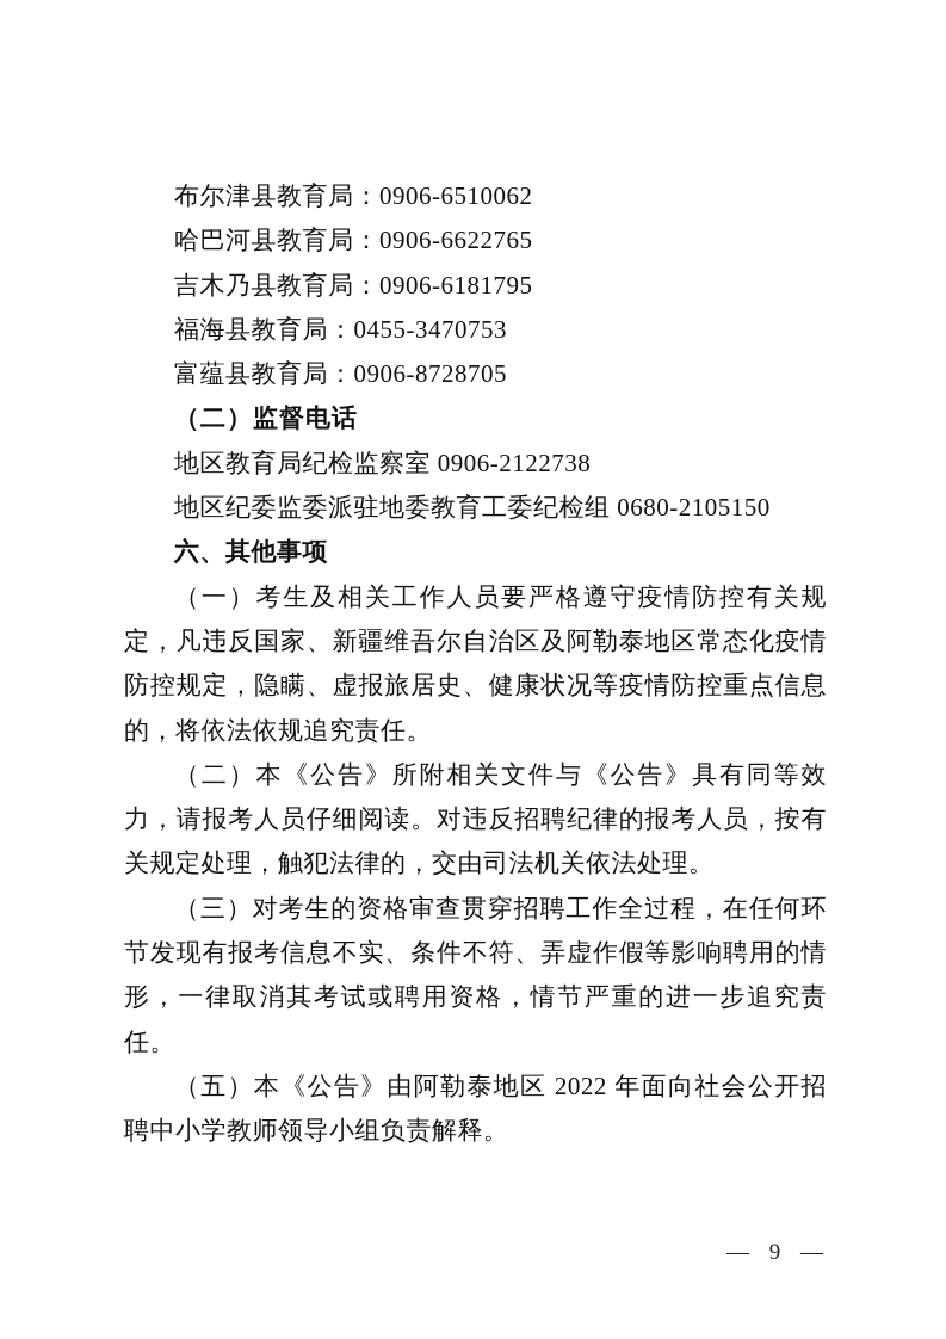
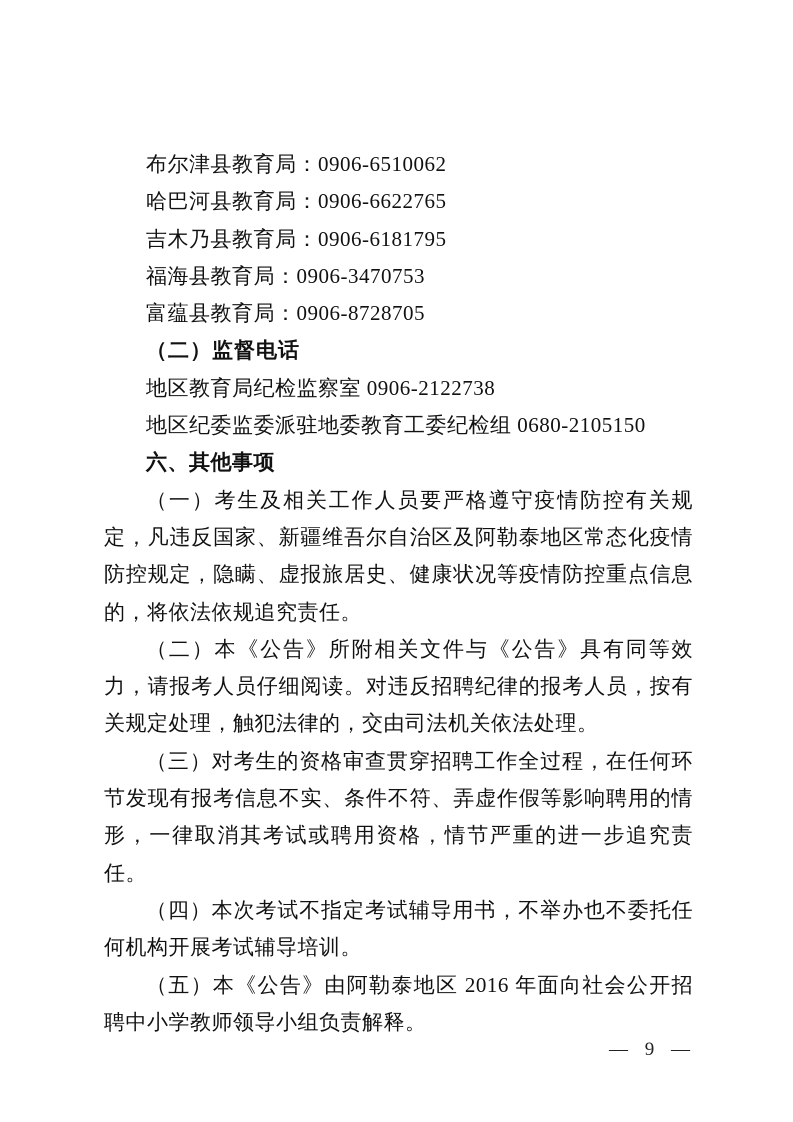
  布尔津县教育局：0906-6510062
  哈巴河县教育局：0906-6622765
  吉木乃县教育局：0906-6181795
- 福海县教育局：0455-3470753
+ 福海县教育局：0906-3470753
  富蕴县教育局：0906-8728705
  （二）监督电话
  地区教育局纪检监察室 0906-2122738
  地区纪委监委派驻地委教育工委纪检组 0680-2105150
  六、其他事项
  （一）考生及相关工作人员要严格遵守疫情防控有关规定，凡违反国家、新疆维吾尔自治区及阿勒泰地区常态化疫情防控规定，隐瞒、虚报旅居史、健康状况等疫情防控重点信息的，将依法依规追究责任。
  （二）本《公告》所附相关文件与《公告》具有同等效力，请报考人员仔细阅读。对违反招聘纪律的报考人员，按有关规定处理，触犯法律的，交由司法机关依法处理。
  （三）对考生的资格审查贯穿招聘工作全过程，在任何环节发现有报考信息不实、条件不符、弄虚作假等影响聘用的情形，一律取消其考试或聘用资格，情节严重的进一步追究责任。
+ （四）本次考试不指定考试辅导用书，不举办也不委托任何机构开展考试辅导培训。
- （五）本《公告》由阿勒泰地区 2022 年面向社会公开招聘中小学教师领导小组负责解释。
+ （五）本《公告》由阿勒泰地区 2016 年面向社会公开招聘中小学教师领导小组负责解释。
  — 9 —
